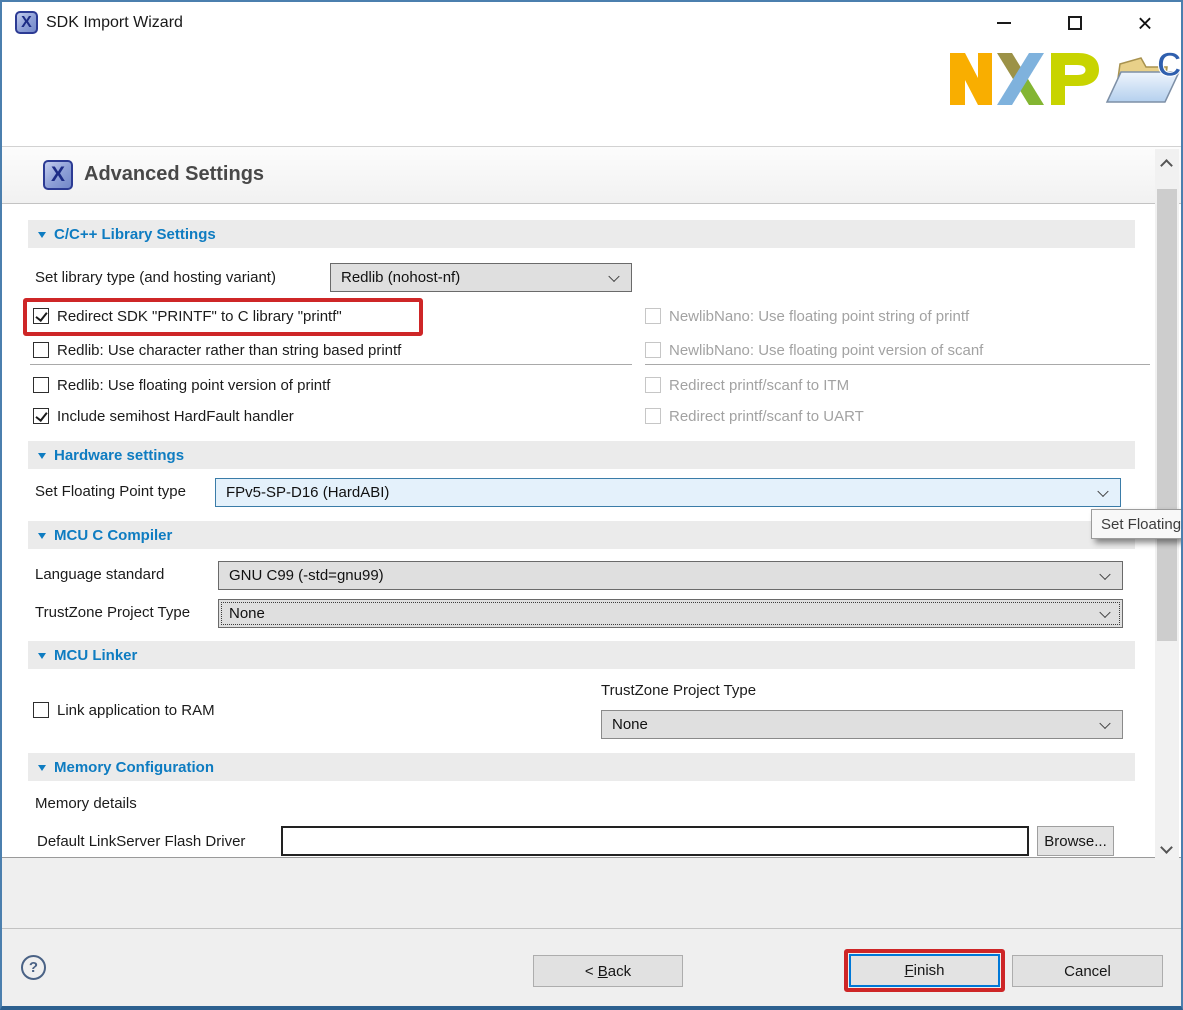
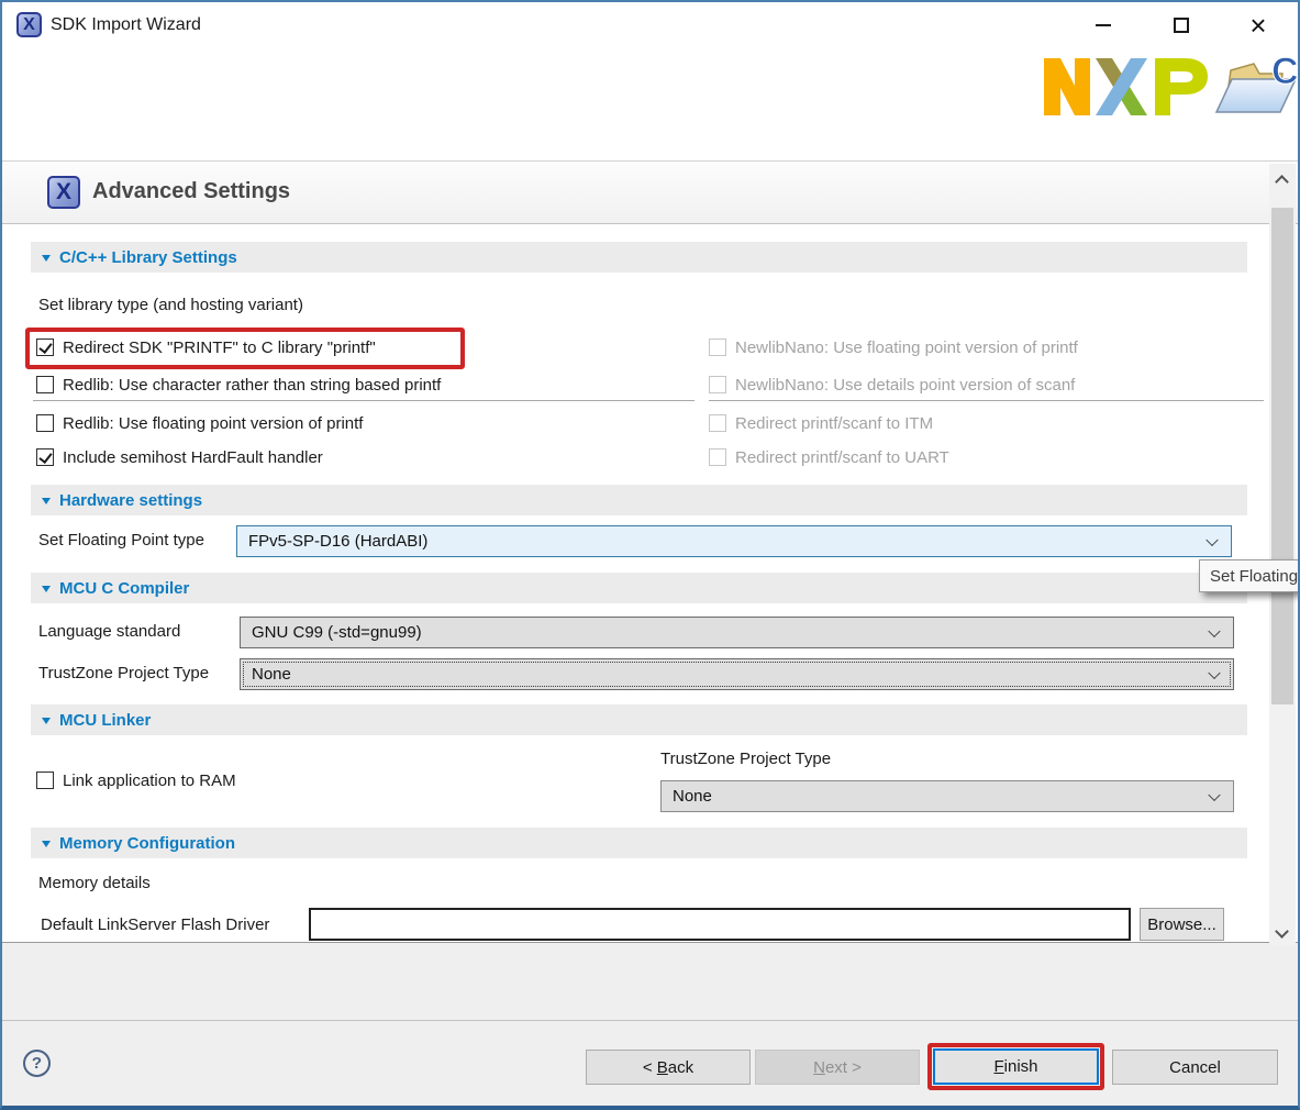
  X
  SDK Import Wizard
  ×
  C
  X
  Advanced Settings
  C/C++ Library Settings
  Set library type (and hosting variant)
- Redlib (nohost-nf)
  Redirect SDK "PRINTF" to C library "printf"
  Redlib: Use character rather than string based printf
  Redlib: Use floating point version of printf
  Include semihost HardFault handler
- NewlibNano: Use floating point string of printf
+ NewlibNano: Use floating point version of printf
- NewlibNano: Use floating point version of scanf
+ NewlibNano: Use details point version of scanf
  Redirect printf/scanf to ITM
  Redirect printf/scanf to UART
  Hardware settings
  Set Floating Point type
  FPv5-SP-D16 (HardABI)
  Set Floating
  MCU C Compiler
  Language standard
  GNU C99 (-std=gnu99)
  TrustZone Project Type
  None
  MCU Linker
  TrustZone Project Type
  Link application to RAM
  None
  Memory Configuration
  Memory details
  Default LinkServer Flash Driver
  Browse...
  ?
  < Back
+ Next >
  Finish
  Cancel
